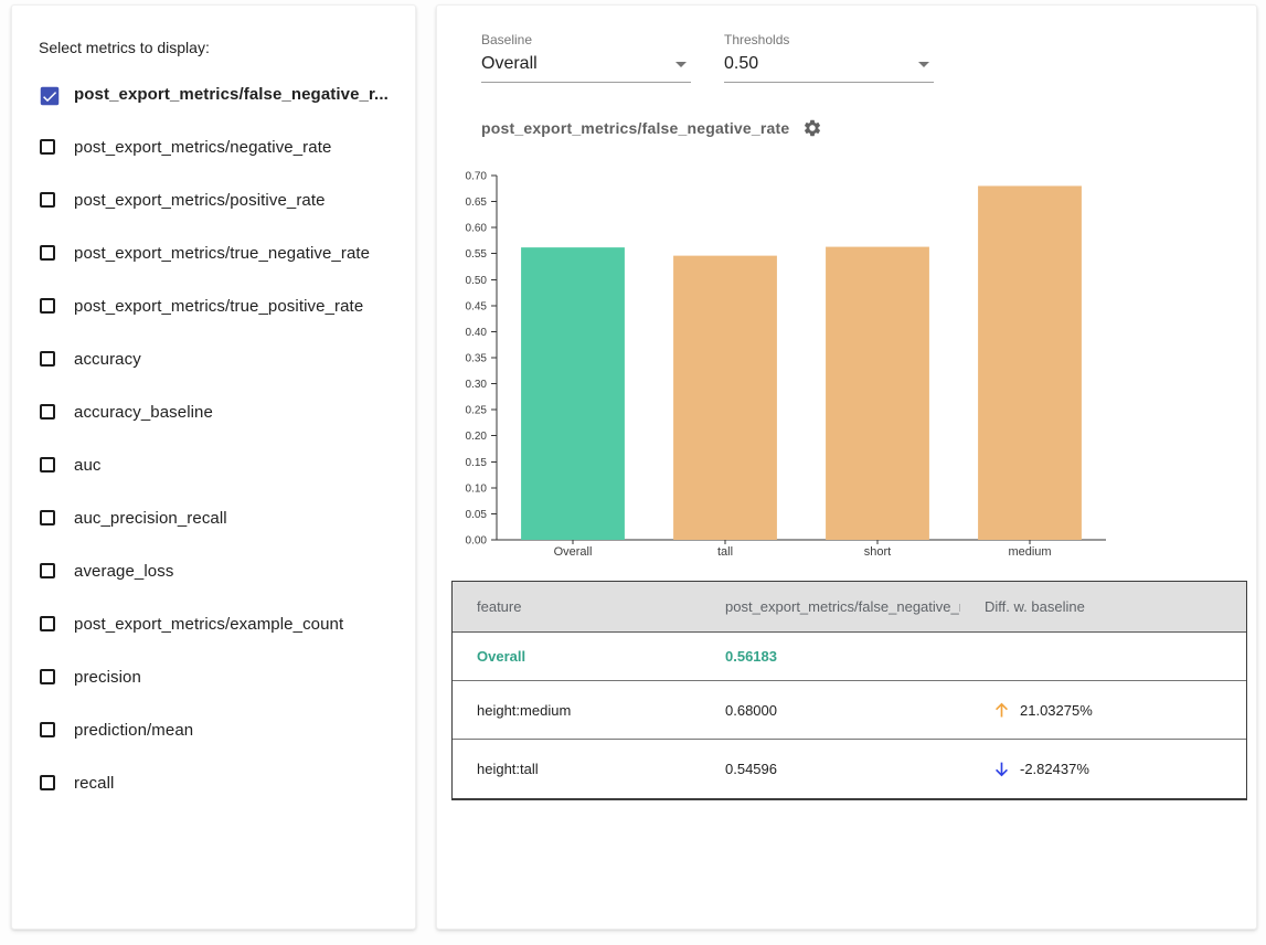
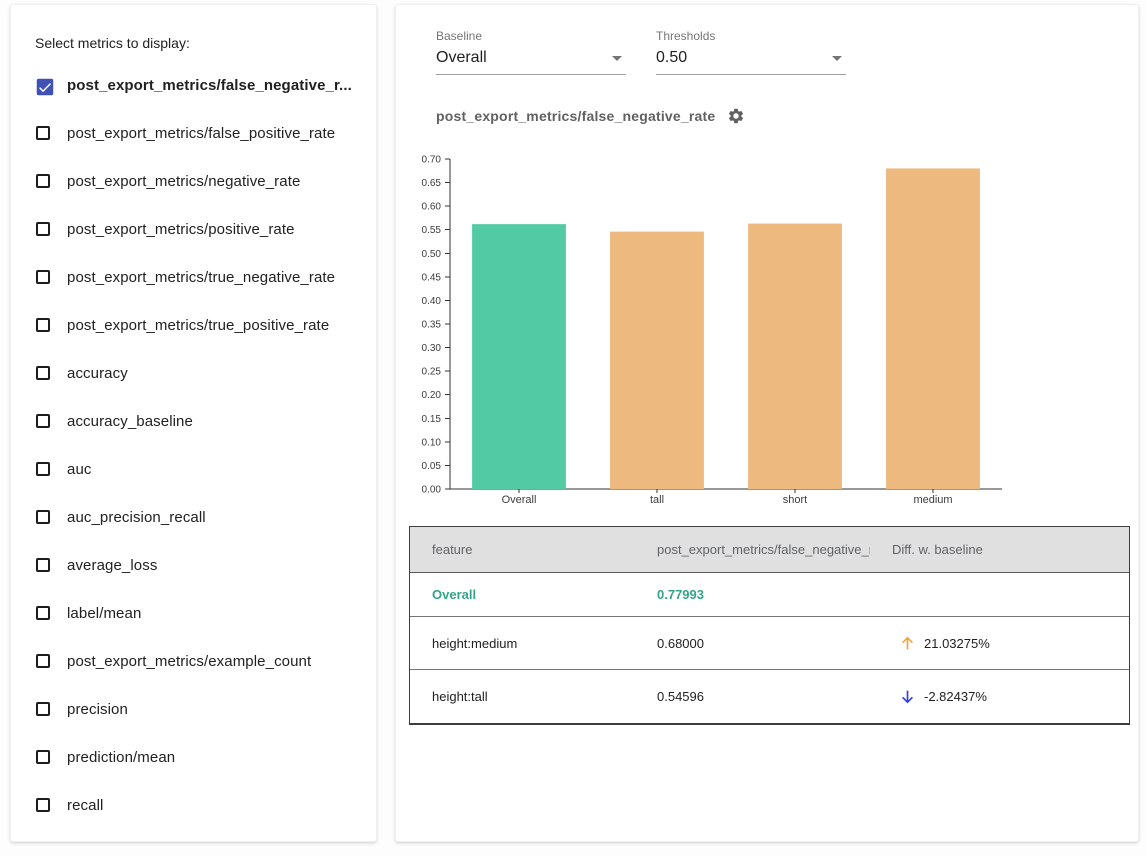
  Select metrics to display:
  post_export_metrics/false_negative_r...
+ post_export_metrics/false_positive_rate
  post_export_metrics/negative_rate
  post_export_metrics/positive_rate
  post_export_metrics/true_negative_rate
  post_export_metrics/true_positive_rate
  accuracy
  accuracy_baseline
  auc
  auc_precision_recall
  average_loss
+ label/mean
  post_export_metrics/example_count
  precision
  prediction/mean
  recall
  Baseline
  Overall
  Thresholds
  0.50
  post_export_metrics/false_negative_rate
  0.00
  0.05
  0.10
  0.15
  0.20
  0.25
  0.30
  0.35
  0.40
  0.45
  0.50
  0.55
  0.60
  0.65
  0.70
  Overall
  tall
  short
  medium
  feature
  post_export_metrics/false_negative_
  Diff. w. baseline
  Overall
- 0.56183
+ 0.77993
  height:medium
  0.68000
  21.03275%
  height:tall
  0.54596
  -2.82437%
